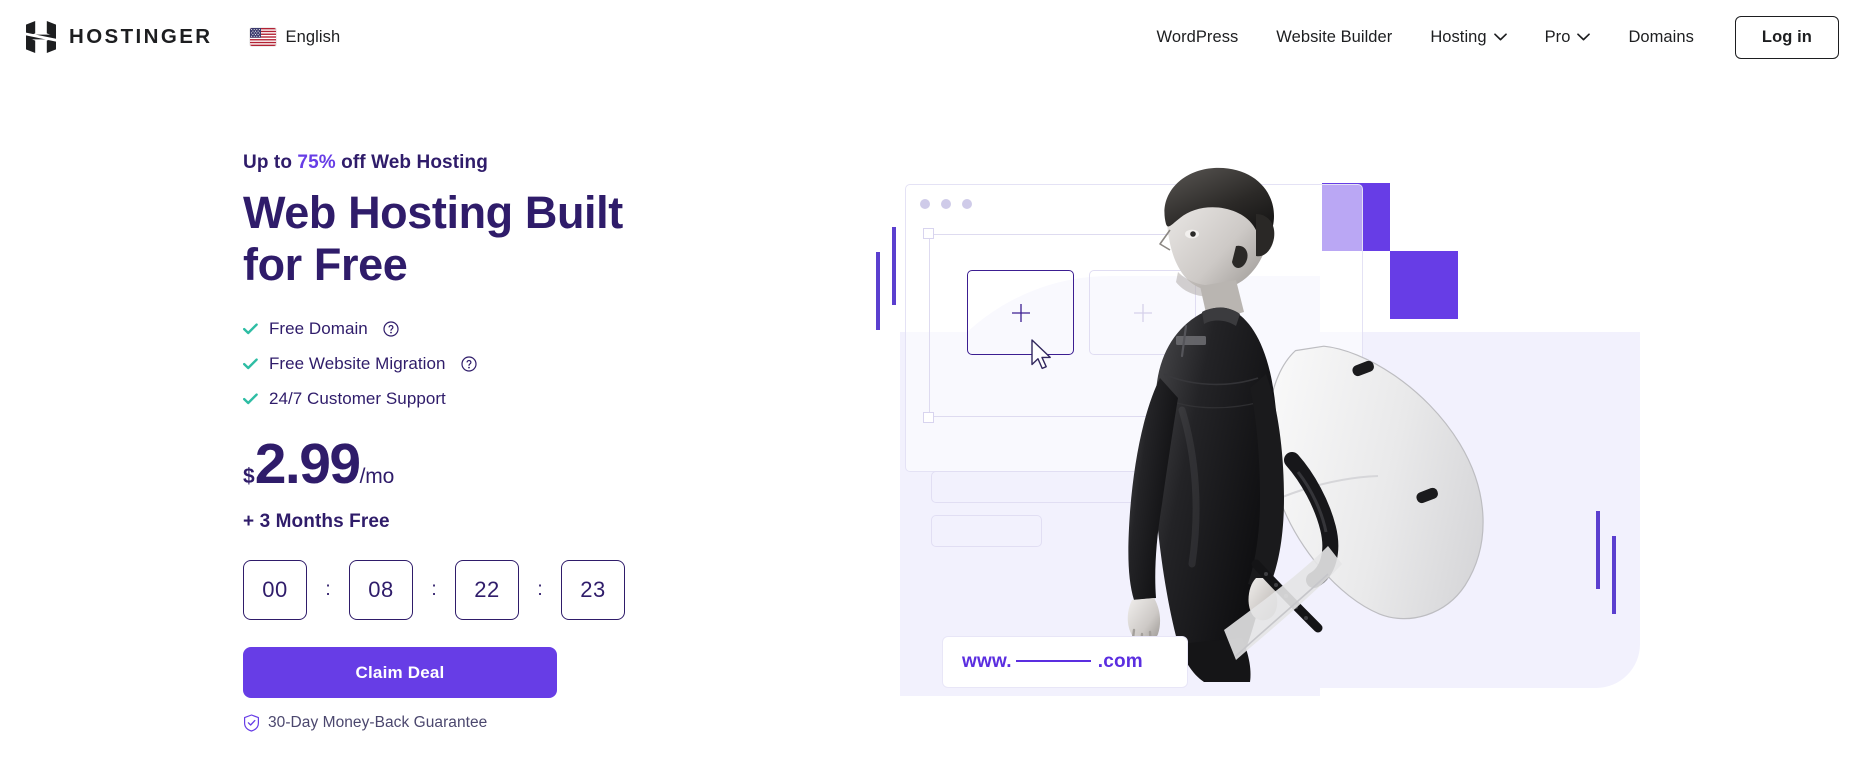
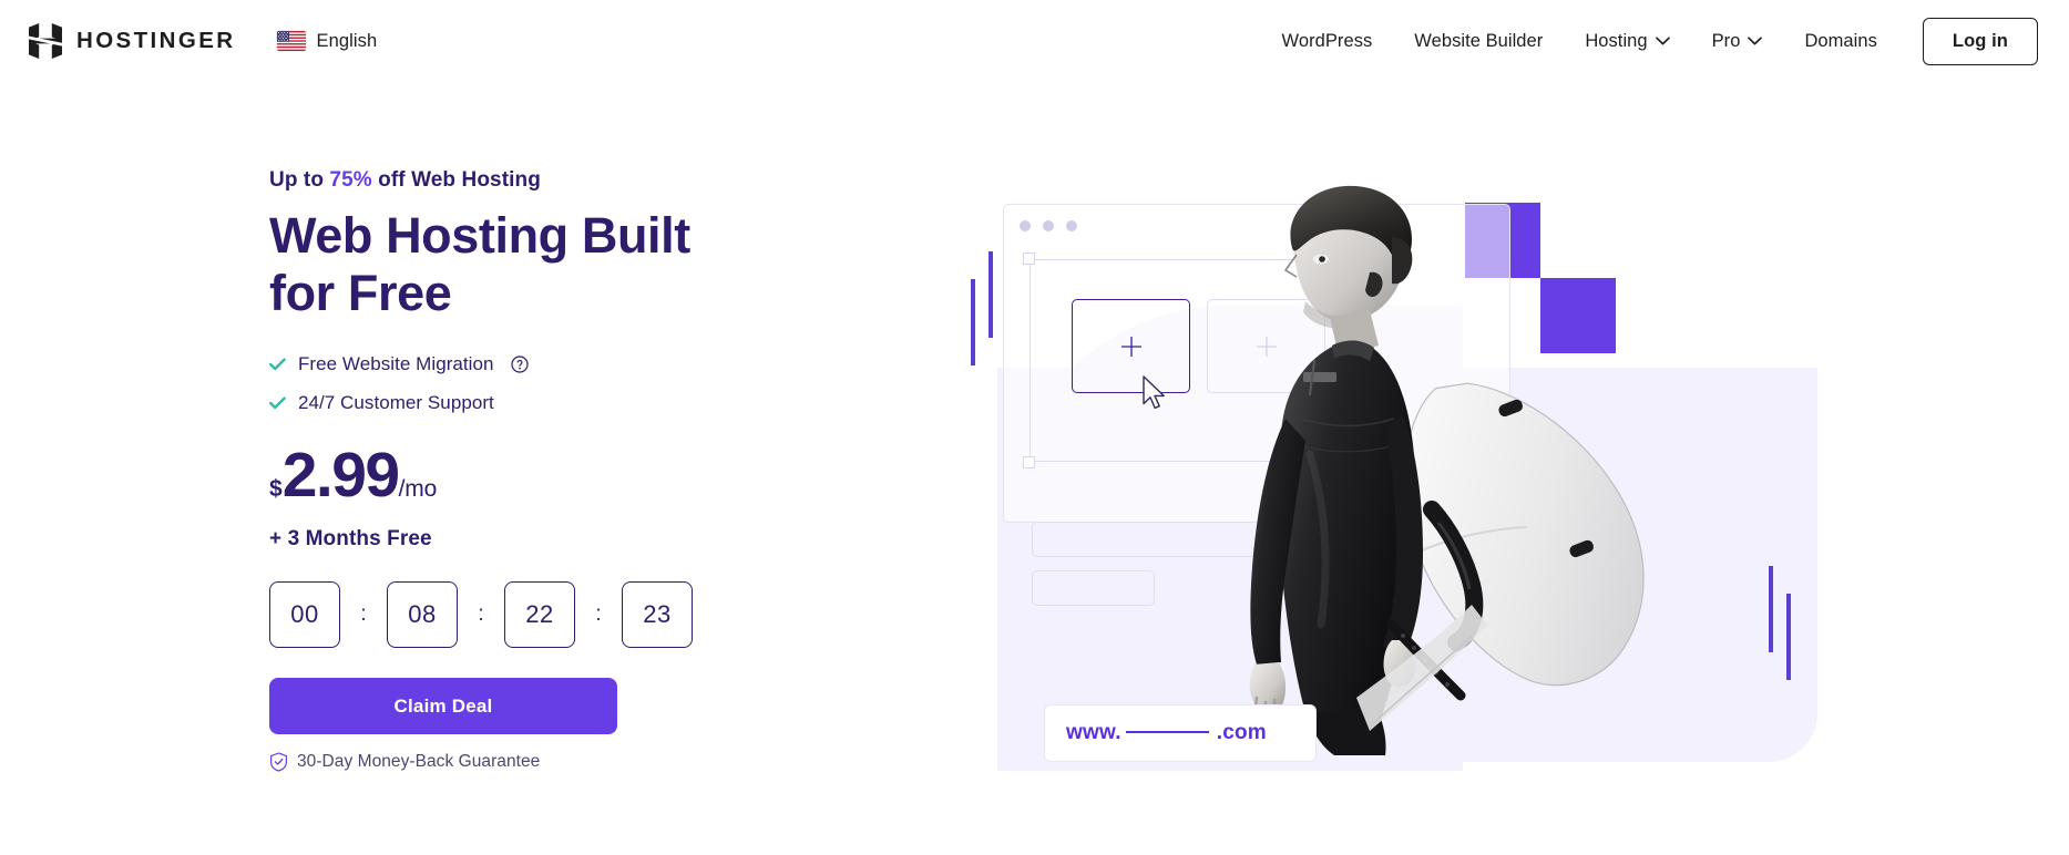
  HOSTINGER
  English
  WordPress
  Website Builder
  Hosting
  Pro
  Domains
  Log in
  Up to 75% off Web Hosting
  Web Hosting Built for Free
- Free Domain
  Free Website Migration
  24/7 Customer Support
  $
  2.99
  /mo
  + 3 Months Free
  00
  :
  08
  :
  22
  :
  23
  Claim Deal
  30-Day Money-Back Guarantee
  www.
  .com
